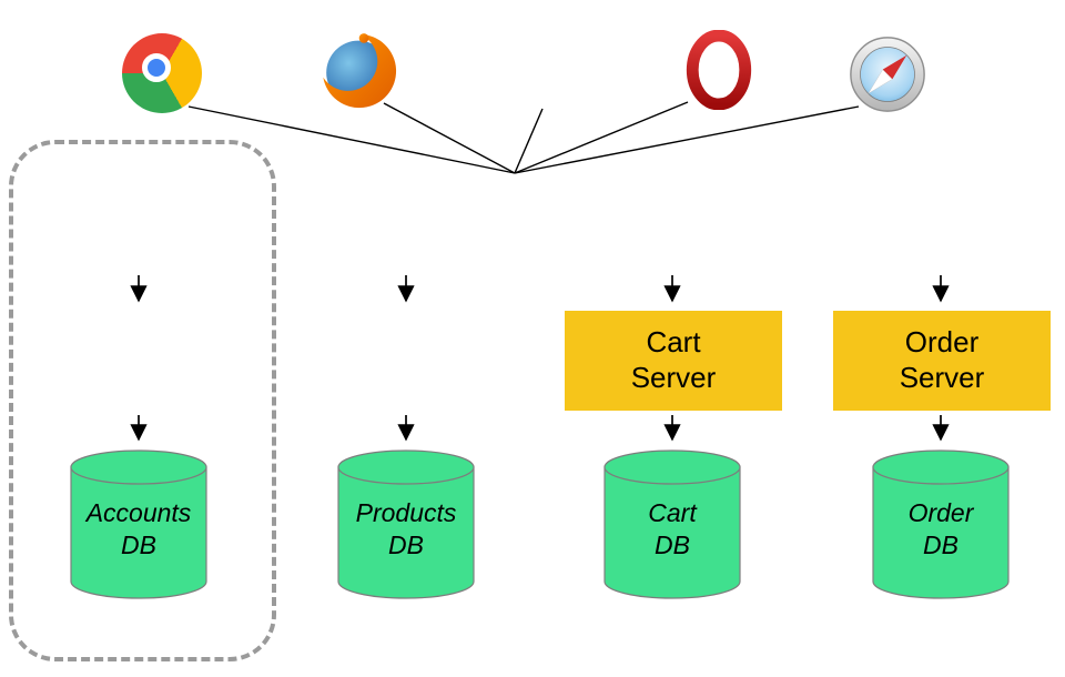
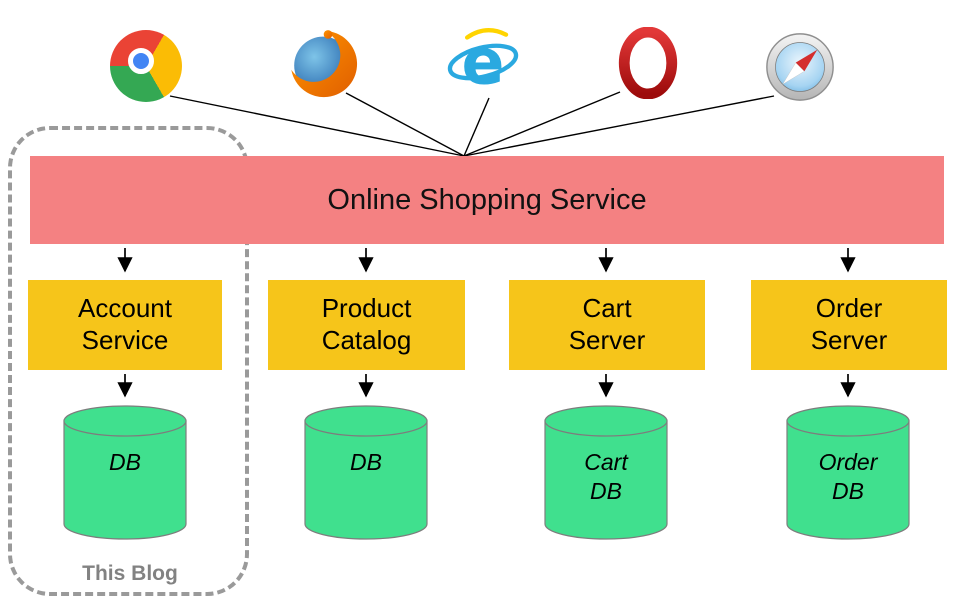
+ This Blog
+ e
+ Online Shopping Service
+ Account
+ Service
+ Product
+ Catalog
  Cart
  Server
  Order
  Server
- Accounts
  DB
- Products
  DB
  Cart
  DB
  Order
  DB
